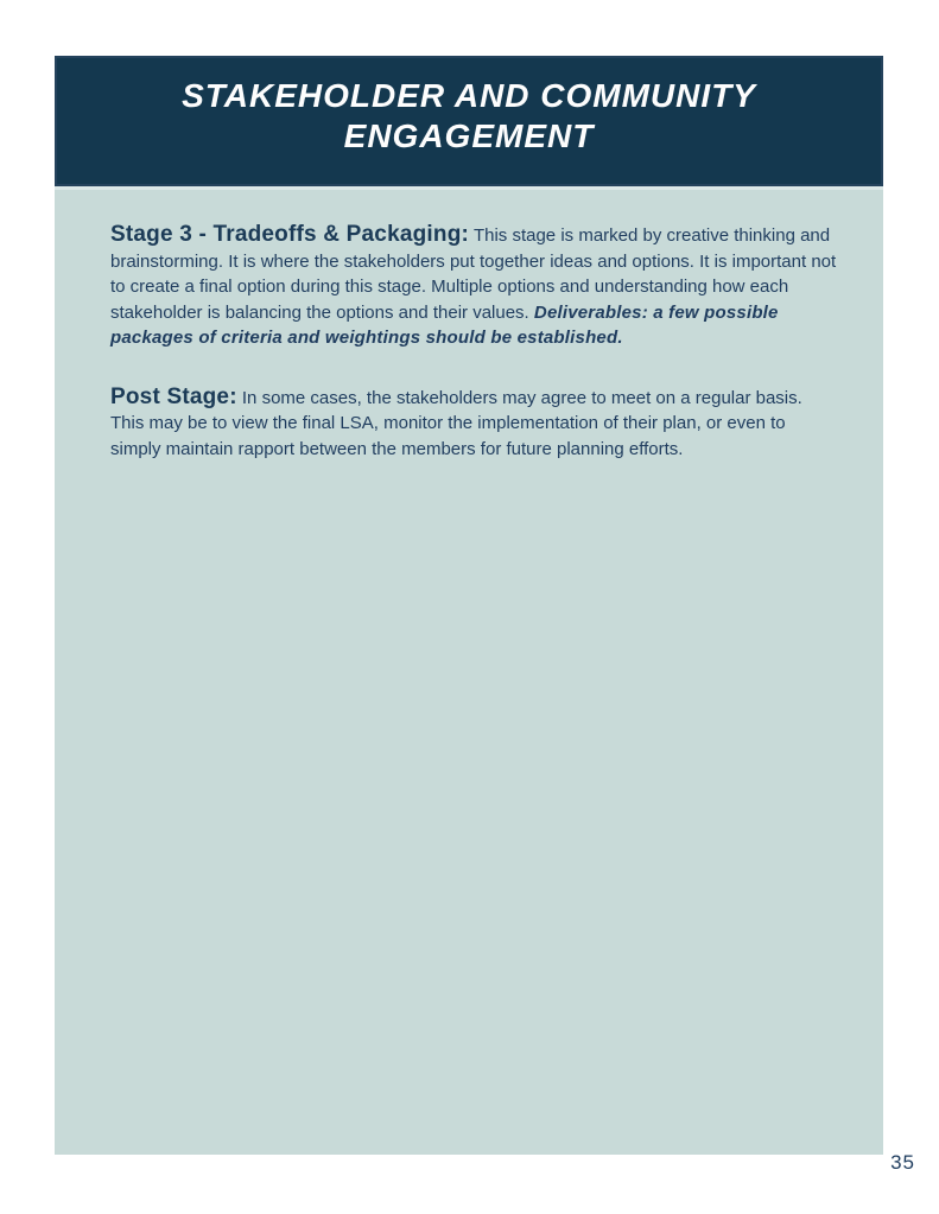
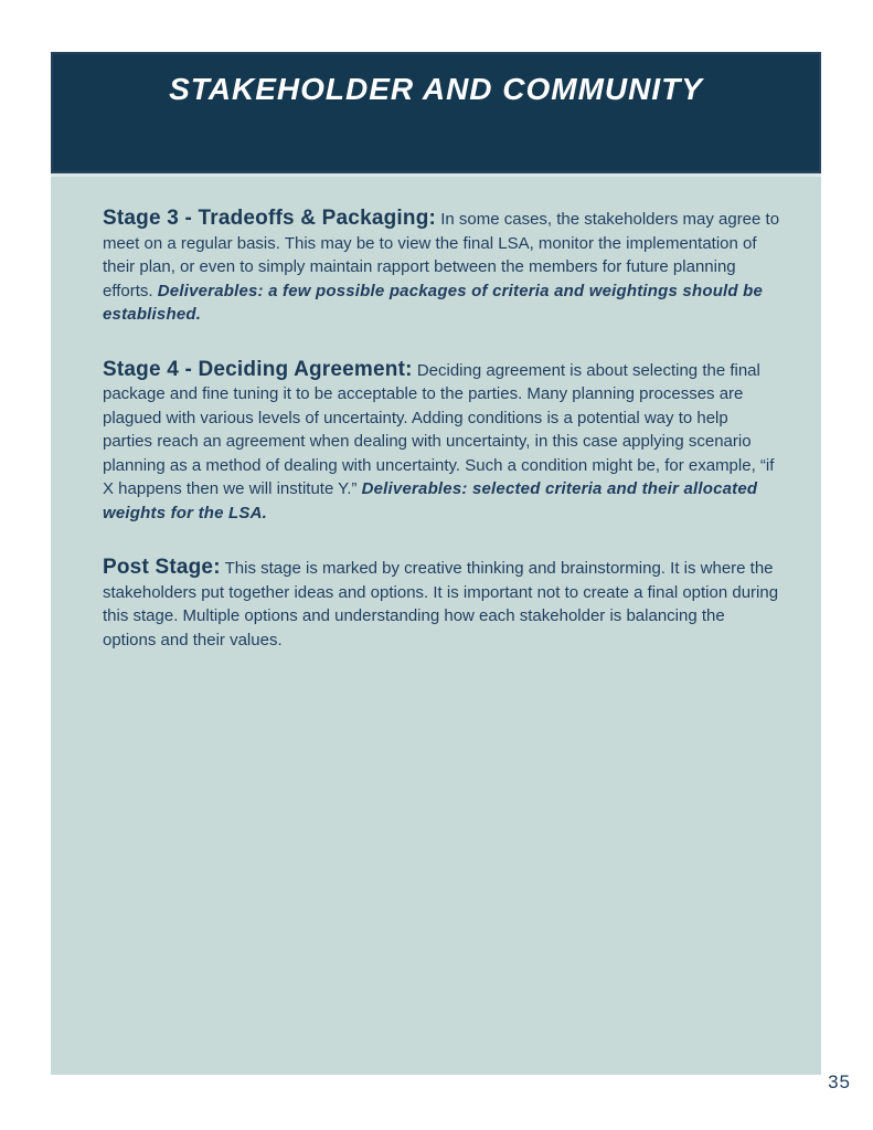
  STAKEHOLDER AND COMMUNITY
- ENGAGEMENT
- Stage 3 - Tradeoffs & Packaging: This stage is marked by creative thinking and brainstorming. It is where the stakeholders put together ideas and options. It is important not to create a final option during this stage. Multiple options and understanding how each stakeholder is balancing the options and their values. Deliverables: a few possible packages of criteria and weightings should be established.
+ Stage 3 - Tradeoffs & Packaging: In some cases, the stakeholders may agree to meet on a regular basis. This may be to view the final LSA, monitor the implementation of their plan, or even to simply maintain rapport between the members for future planning efforts. Deliverables: a few possible packages of criteria and weightings should be established.
+ Stage 4 - Deciding Agreement: Deciding agreement is about selecting the final package and fine tuning it to be acceptable to the parties. Many planning processes are plagued with various levels of uncertainty. Adding conditions is a potential way to help parties reach an agreement when dealing with uncertainty, in this case applying scenario planning as a method of dealing with uncertainty. Such a condition might be, for example, “if X happens then we will institute Y.” Deliverables: selected criteria and their allocated weights for the LSA.
- Post Stage: In some cases, the stakeholders may agree to meet on a regular basis. This may be to view the final LSA, monitor the implementation of their plan, or even to simply maintain rapport between the members for future planning efforts.
+ Post Stage: This stage is marked by creative thinking and brainstorming. It is where the stakeholders put together ideas and options. It is important not to create a final option during this stage. Multiple options and understanding how each stakeholder is balancing the options and their values.
  35
